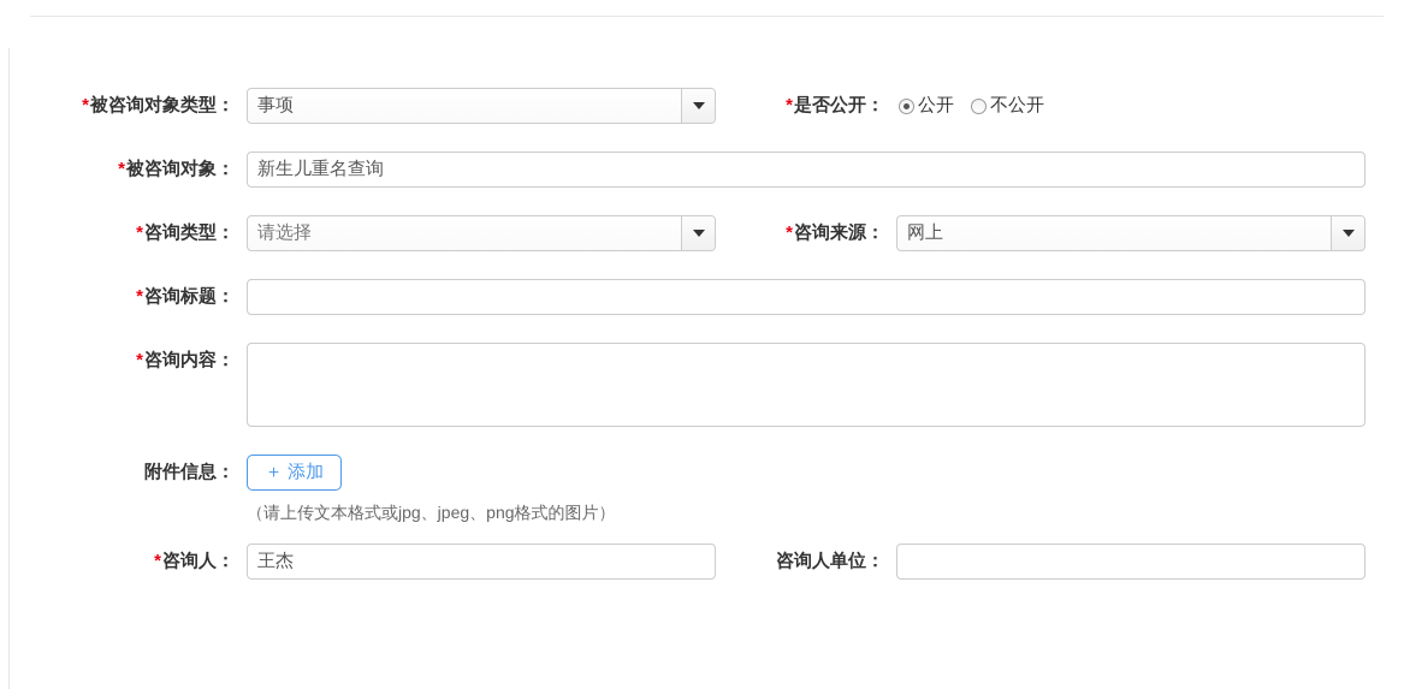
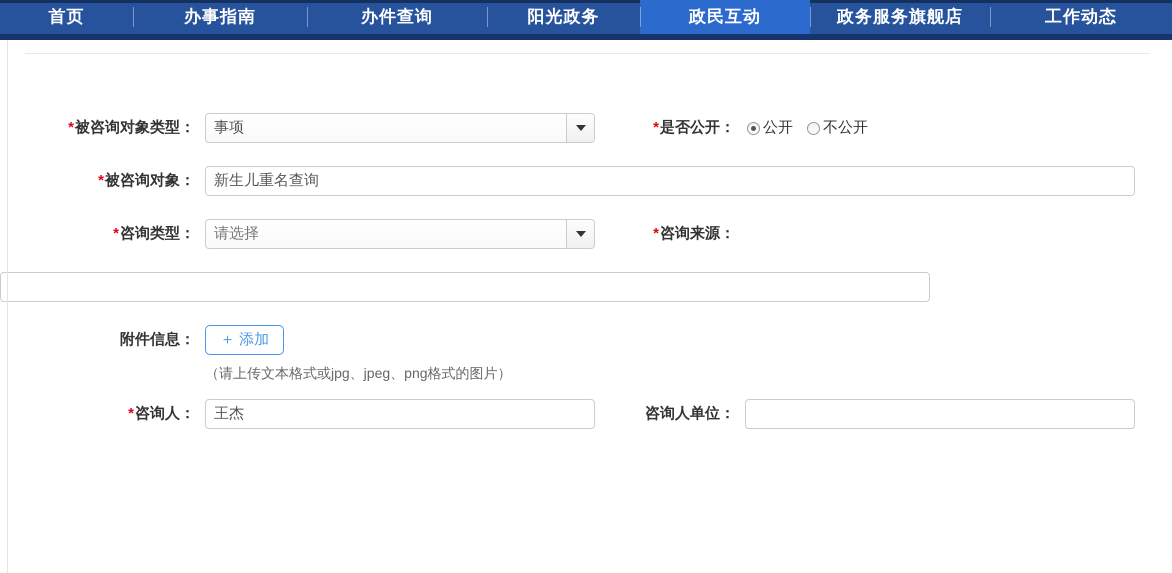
+ 首页
+ 办事指南
+ 办件查询
+ 阳光政务
+ 政民互动
+ 政务服务旗舰店
+ 工作动态
  *被咨询对象类型：
  事项
  *是否公开：
  公开
  不公开
  *被咨询对象：
  新生儿重名查询
  *咨询类型：
  请选择
  *咨询来源：
- 网上
- *咨询标题：
- *咨询内容：
  附件信息：
  ＋ 添加
  （请上传文本格式或jpg、jpeg、png格式的图片）
  *咨询人：
  王杰
  咨询人单位：
